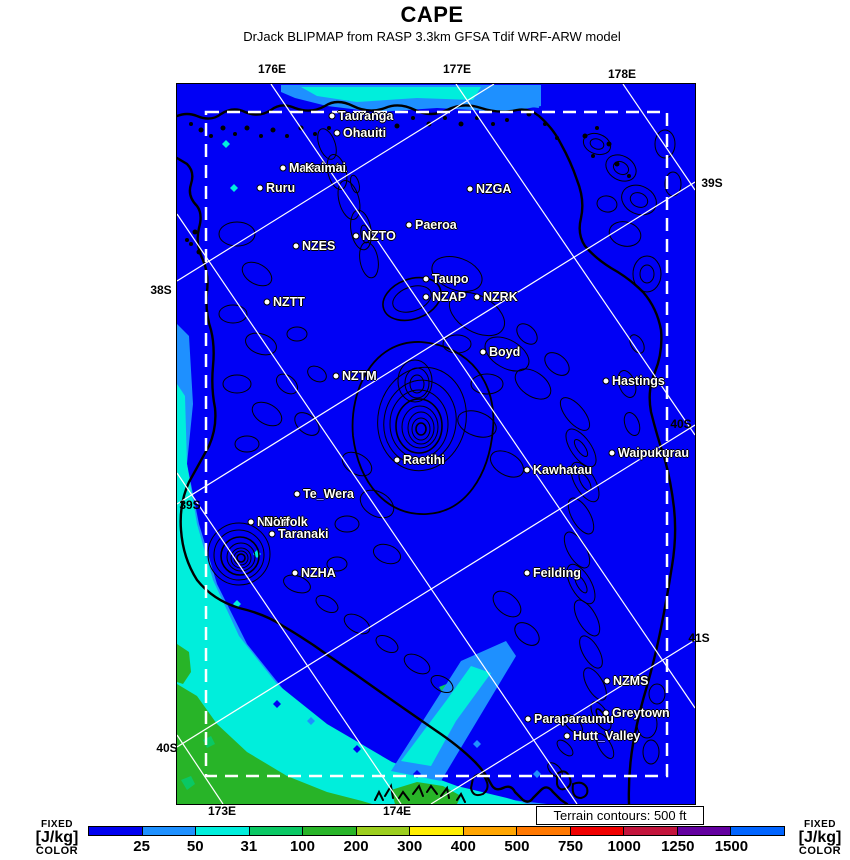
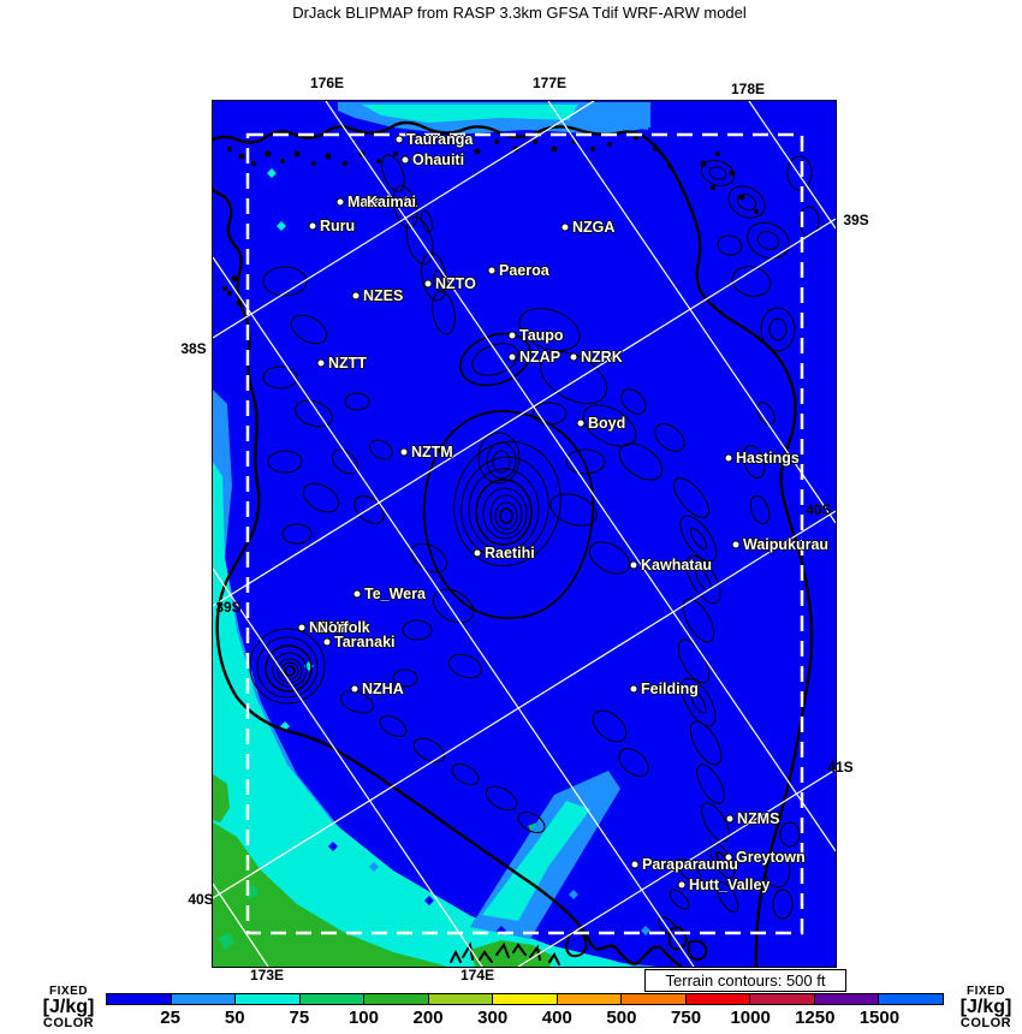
- CAPE
  DrJack BLIPMAP from RASP 3.3km GFSA Tdif WRF-ARW model
  176E
  177E
  178E
  173E
  174E
  38S
  39S
  40S
  39S
  40S
  41S
  Tauranga
  Ohauiti
  Matamata
  Kaimai
  Ruru
  NZGA
  Paeroa
  NZTO
  NZES
  Taupo
  NZAP
  NZRK
  NZTT
  Boyd
  NZTM
  Hastings
  Waipukurau
  Raetihi
  Kawhatau
  Te_Wera
  NZNP
  Norfolk
  Taranaki
  NZHA
  Feilding
  NZMS
  Greytown
  Paraparaumu
  Hutt_Valley
  Terrain contours: 500 ft
  FIXED
  [J/kg]
  COLOR
  25
  50
- 31
+ 75
  100
  200
  300
  400
  500
  750
  1000
  1250
  1500
  FIXED
  [J/kg]
  COLOR
